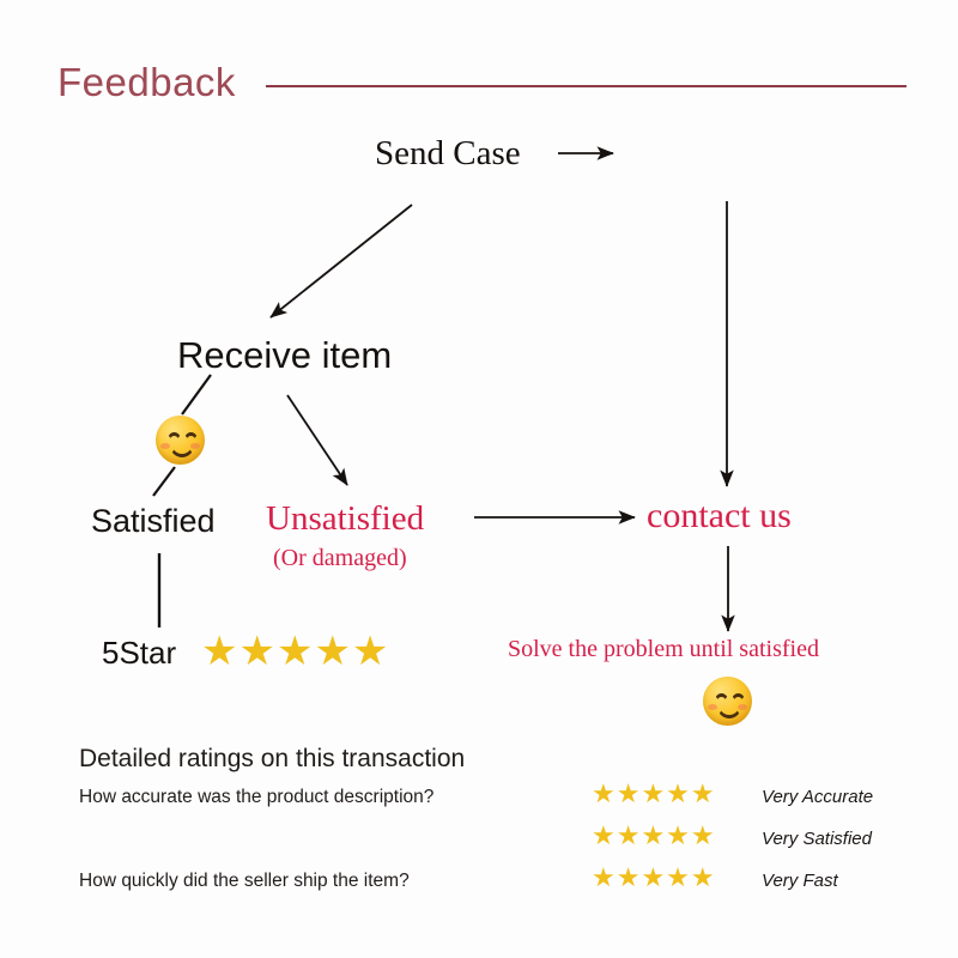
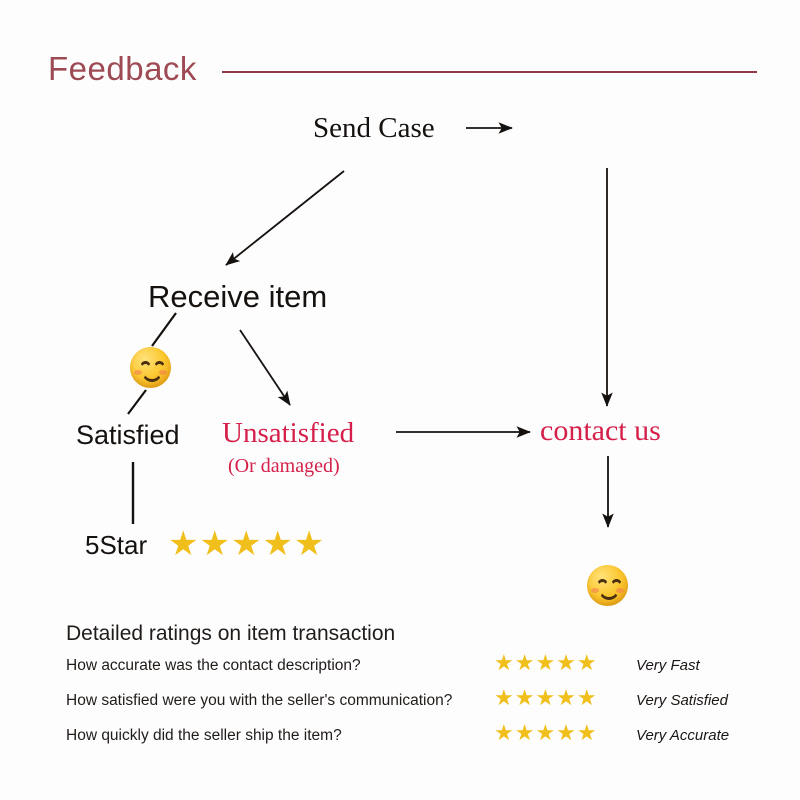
  Feedback
  Send Case
  Receive item
  Satisfied
  Unsatisfied
  (Or damaged)
  contact us
- Solve the problem until satisfied
  5Star
  ★★★★★
- Detailed ratings on this transaction
+ Detailed ratings on item transaction
- How accurate was the product description?
+ How accurate was the contact description?
  ★★★★★
- Very Accurate
+ Very Fast
+ How satisfied were you with the seller's communication?
  ★★★★★
  Very Satisfied
  How quickly did the seller ship the item?
  ★★★★★
- Very Fast
+ Very Accurate
